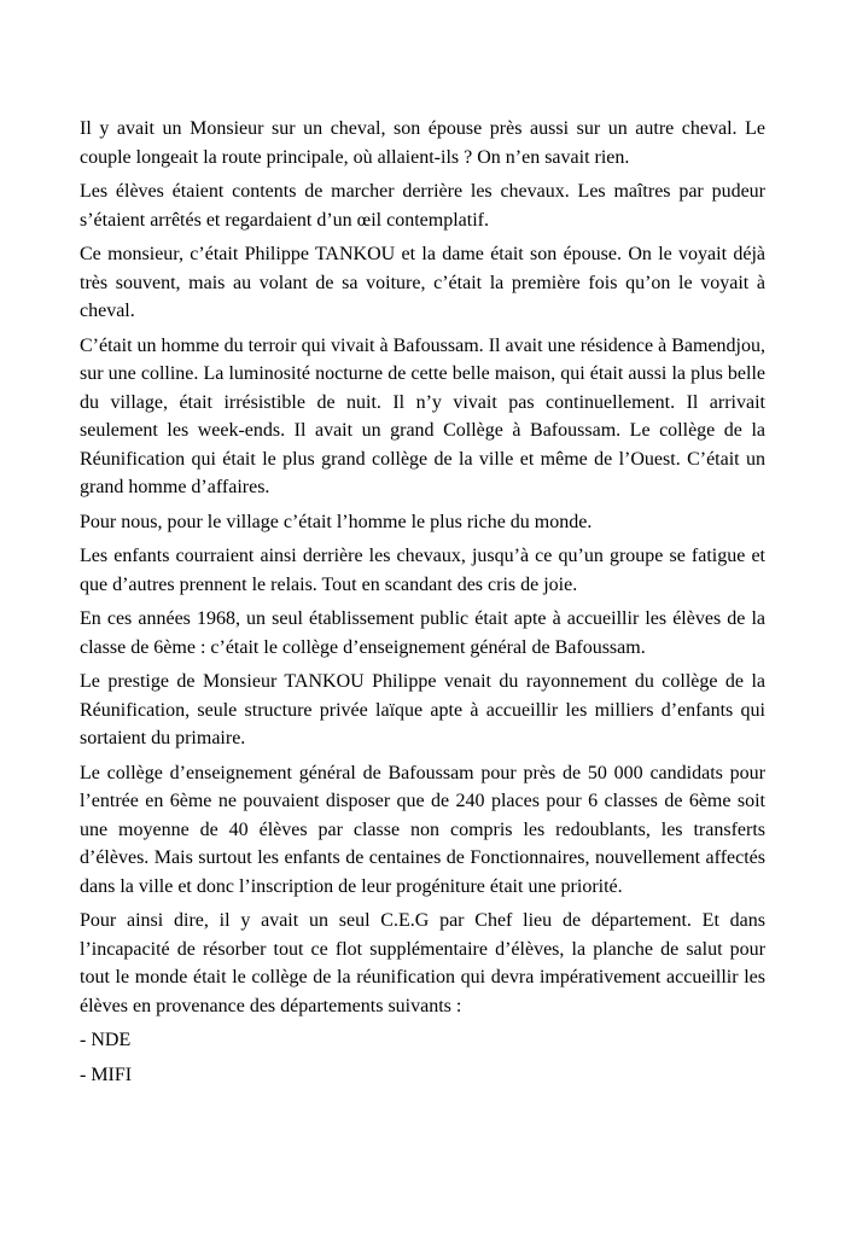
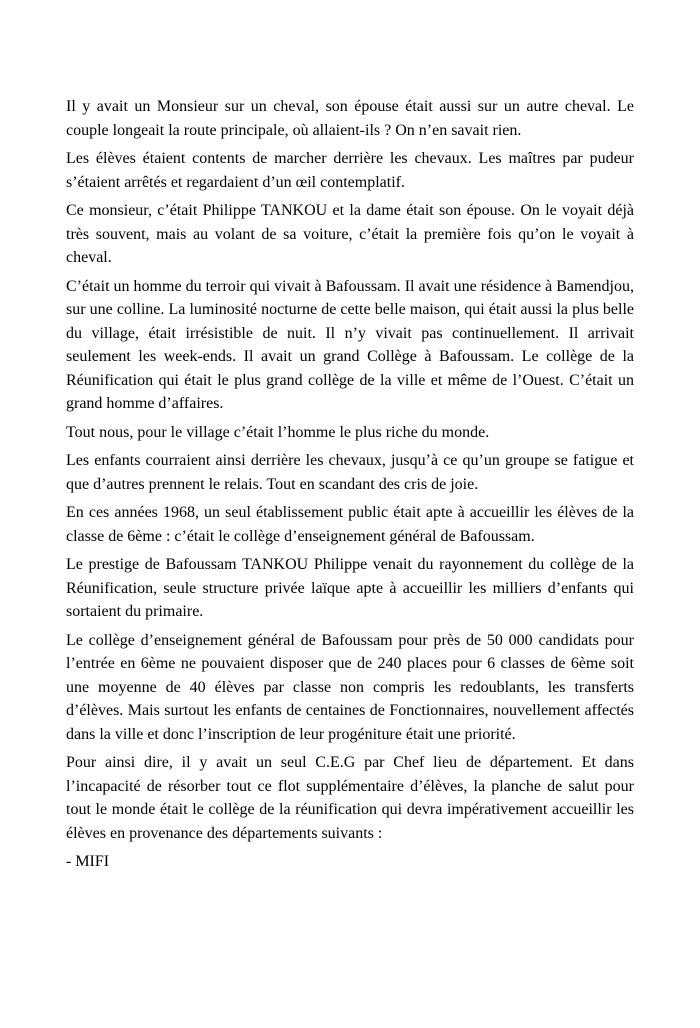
- Il y avait un Monsieur sur un cheval, son épouse près aussi sur un autre cheval. Le couple longeait la route principale, où allaient-ils ? On n’en savait rien.
+ Il y avait un Monsieur sur un cheval, son épouse était aussi sur un autre cheval. Le couple longeait la route principale, où allaient-ils ? On n’en savait rien.
  Les élèves étaient contents de marcher derrière les chevaux. Les maîtres par pudeur s’étaient arrêtés et regardaient d’un œil contemplatif.
  Ce monsieur, c’était Philippe TANKOU et la dame était son épouse. On le voyait déjà très souvent, mais au volant de sa voiture, c’était la première fois qu’on le voyait à cheval.
  C’était un homme du terroir qui vivait à Bafoussam. Il avait une résidence à Bamendjou, sur une colline. La luminosité nocturne de cette belle maison, qui était aussi la plus belle du village, était irrésistible de nuit. Il n’y vivait pas continuellement. Il arrivait seulement les week-ends. Il avait un grand Collège à Bafoussam. Le collège de la Réunification qui était le plus grand collège de la ville et même de l’Ouest. C’était un grand homme d’affaires.
- Pour nous, pour le village c’était l’homme le plus riche du monde.
+ Tout nous, pour le village c’était l’homme le plus riche du monde.
  Les enfants courraient ainsi derrière les chevaux, jusqu’à ce qu’un groupe se fatigue et que d’autres prennent le relais. Tout en scandant des cris de joie.
  En ces années 1968, un seul établissement public était apte à accueillir les élèves de la classe de 6ème : c’était le collège d’enseignement général de Bafoussam.
- Le prestige de Monsieur TANKOU Philippe venait du rayonnement du collège de la Réunification, seule structure privée laïque apte à accueillir les milliers d’enfants qui sortaient du primaire.
+ Le prestige de Bafoussam TANKOU Philippe venait du rayonnement du collège de la Réunification, seule structure privée laïque apte à accueillir les milliers d’enfants qui sortaient du primaire.
  Le collège d’enseignement général de Bafoussam pour près de 50 000 candidats pour l’entrée en 6ème ne pouvaient disposer que de 240 places pour 6 classes de 6ème soit une moyenne de 40 élèves par classe non compris les redoublants, les transferts d’élèves. Mais surtout les enfants de centaines de Fonctionnaires, nouvellement affectés dans la ville et donc l’inscription de leur progéniture était une priorité.
  Pour ainsi dire, il y avait un seul C.E.G par Chef lieu de département. Et dans l’incapacité de résorber tout ce flot supplémentaire d’élèves, la planche de salut pour tout le monde était le collège de la réunification qui devra impérativement accueillir les élèves en provenance des départements suivants :
- - NDE
  - MIFI
